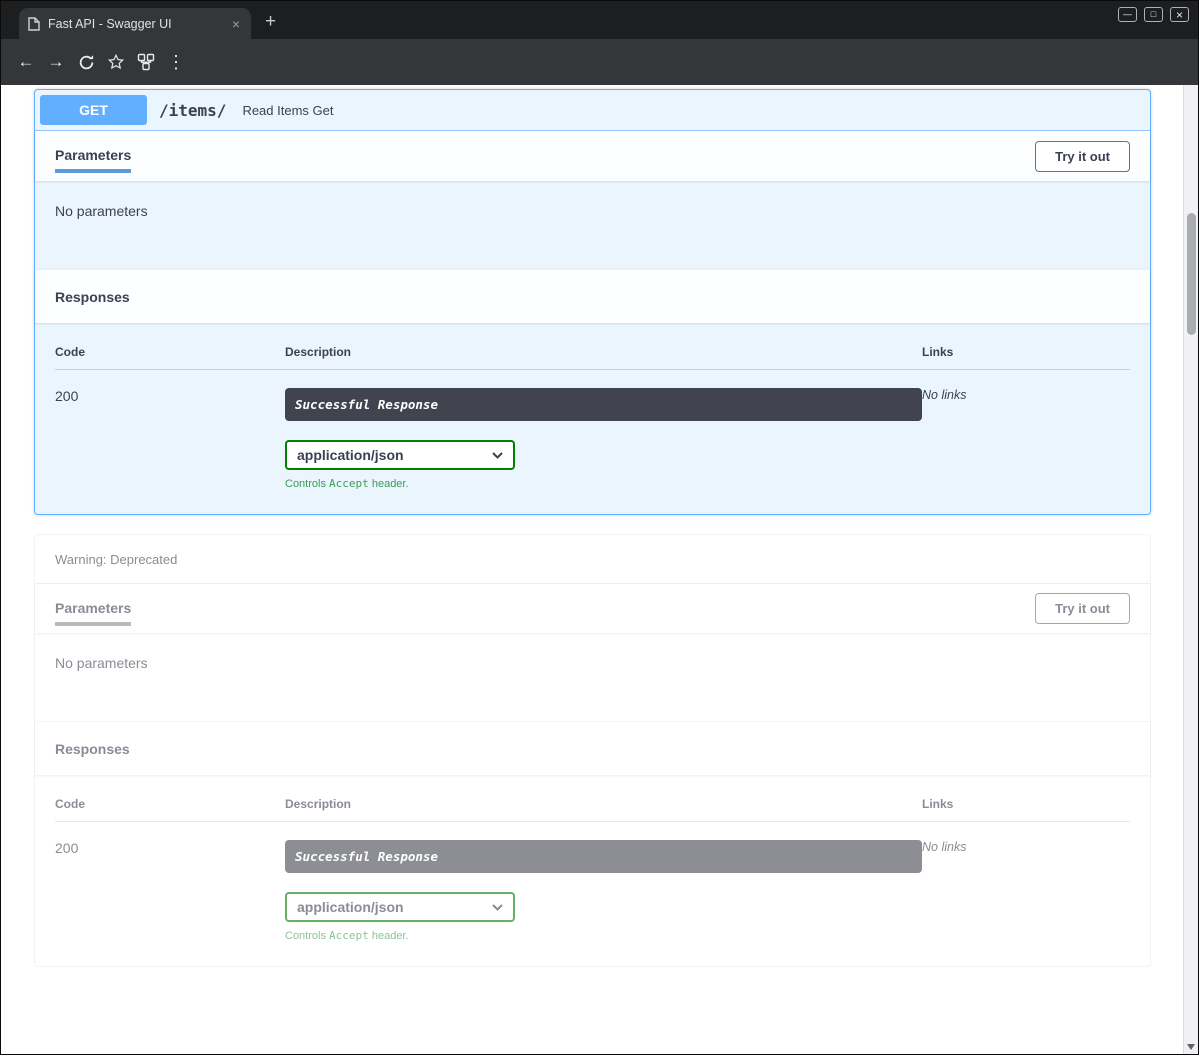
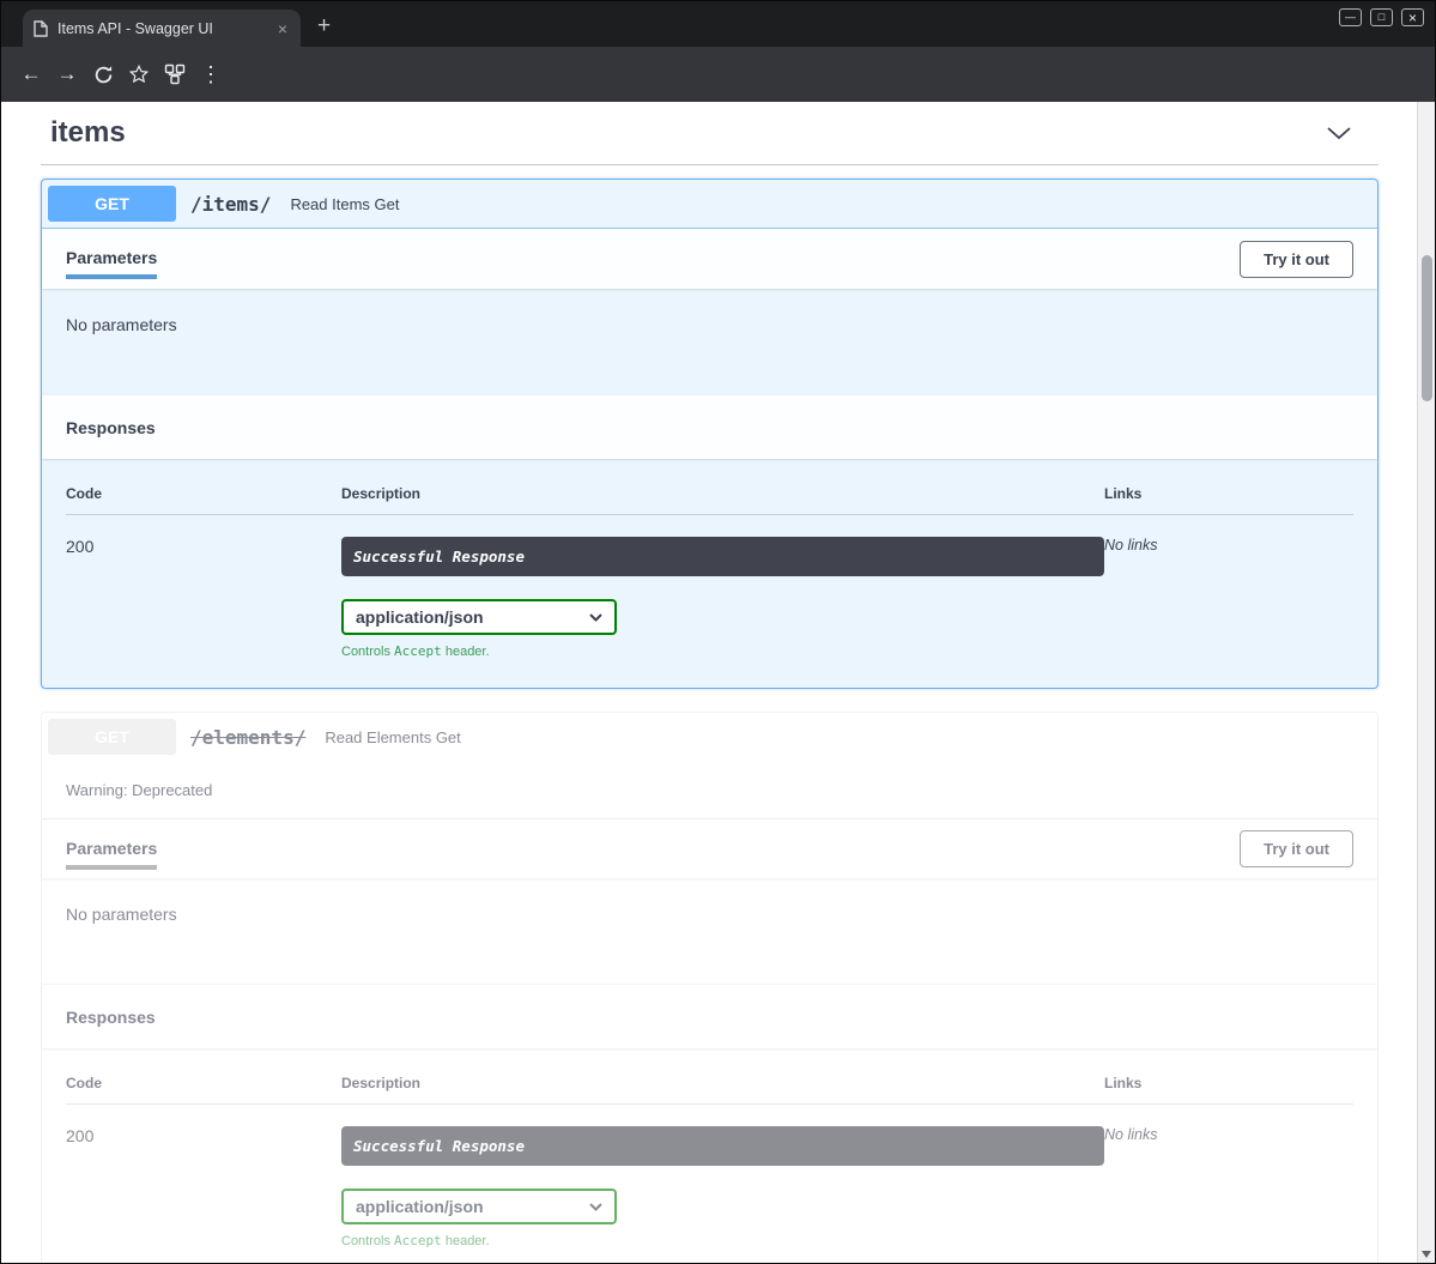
- Fast API - Swagger UI
+ Items API - Swagger UI
  ×
  +
  —
  □
  ×
  ←
  →
  ⋮
+ items
  GET
  /items/
  Read Items Get
  Parameters
  Try it out
  No parameters
  Responses
  Code
  Description
  Links
  200
  Successful Response
  application/json
  Controls Accept header.
  No links
+ /elements/
+ Read Elements Get
  Warning: Deprecated
  Parameters
  Try it out
  No parameters
  Responses
  Code
  Description
  Links
  200
  Successful Response
  application/json
  Controls Accept header.
  No links
